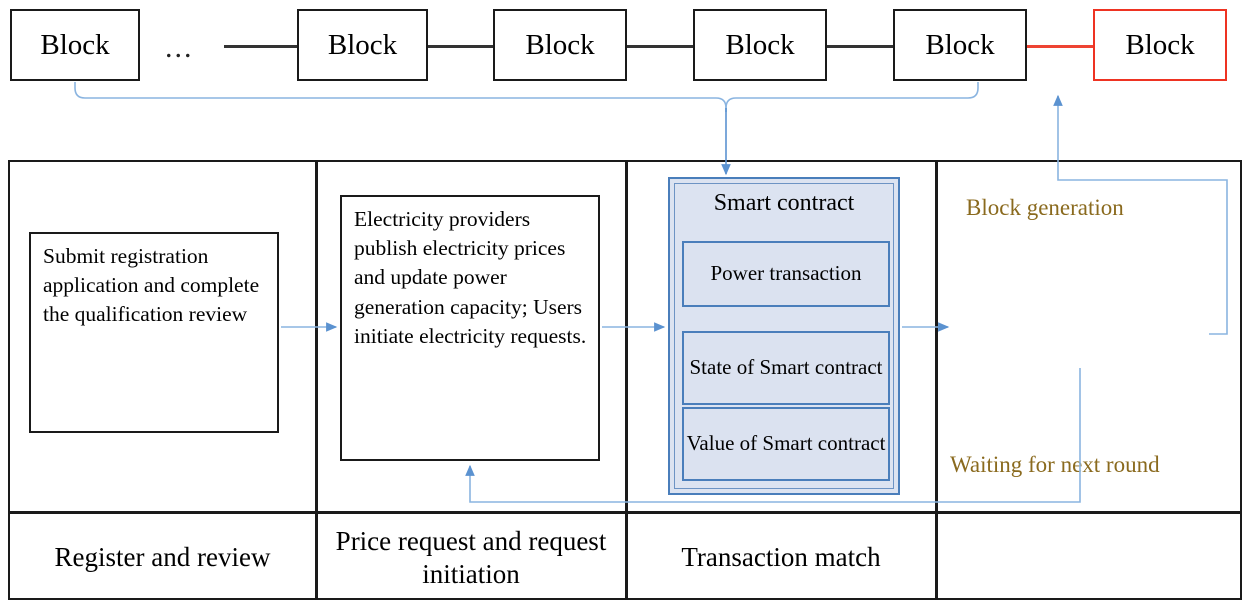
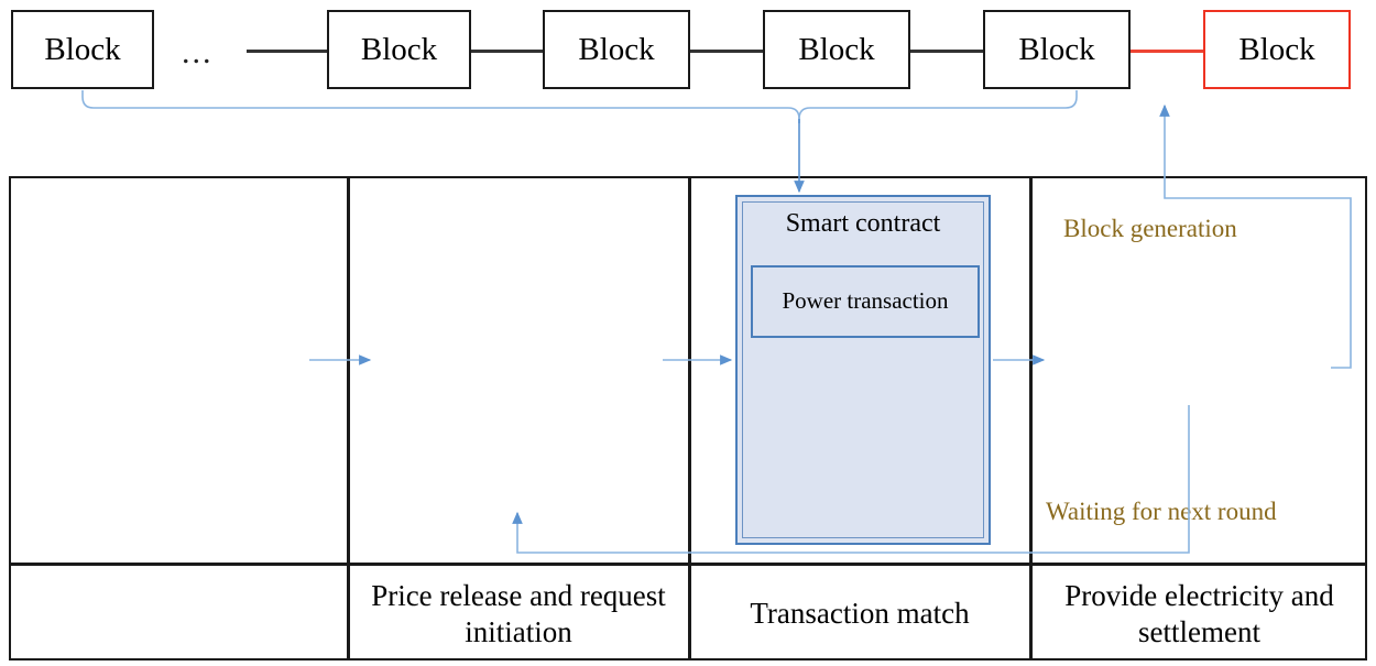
  ...
  Block
  Block
  Block
  Block
  Block
  Block
- Submit registration application and complete the qualification review
- Electricity providers publish electricity prices and update power generation capacity; Users initiate electricity requests.
  Smart contract
  Power transaction
- State of Smart contract
- Value of Smart contract
  Block generation
  Waiting for next round
- Register and review
- Price request and request initiation
+ Price release and request initiation
  Transaction match
+ Provide electricity and settlement
